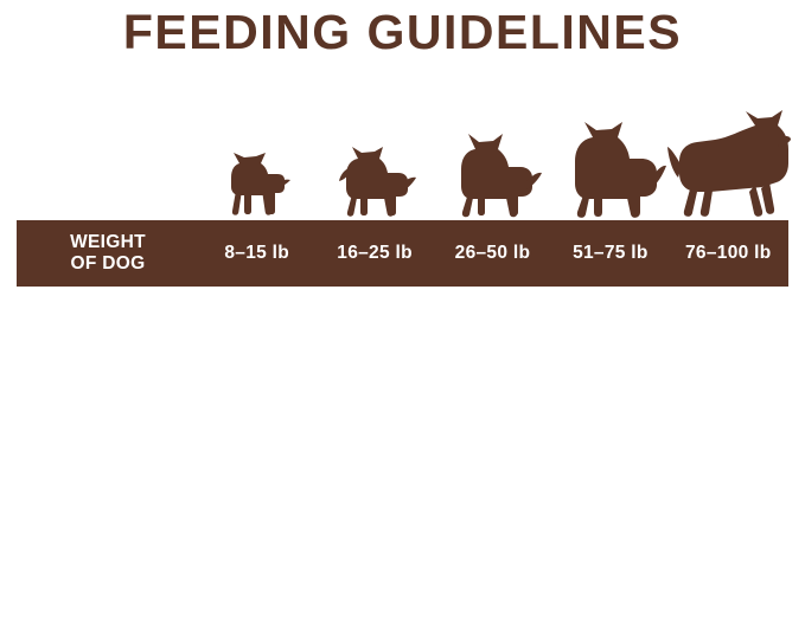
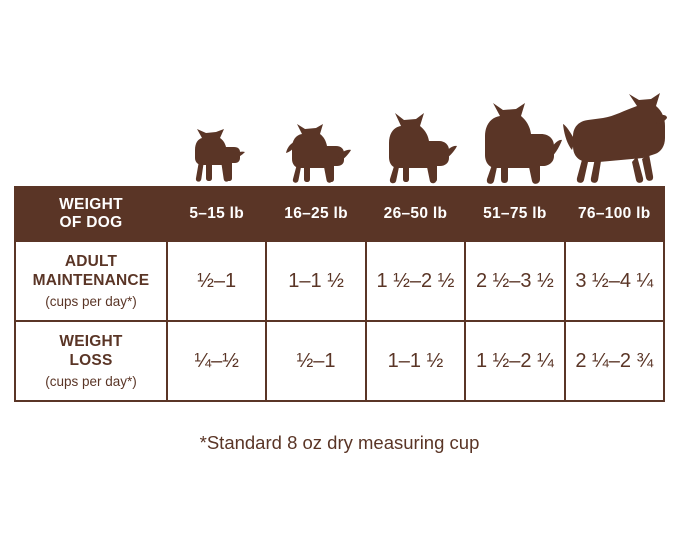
- FEEDING GUIDELINES
- WEIGHT OF DOG	8–15 lb	16–25 lb	26–50 lb	51–75 lb	76–100 lb
+ WEIGHT OF DOG	5–15 lb	16–25 lb	26–50 lb	51–75 lb	76–100 lb
+ ADULT MAINTENANCE (cups per day*)	½–1	1–1 ½	1 ½–2 ½	2 ½–3 ½	3 ½–4 ¼
+ WEIGHT LOSS (cups per day*)	¼–½	½–1	1–1 ½	1 ½–2 ¼	2 ¼–2 ¾
+ *Standard 8 oz dry measuring cup
